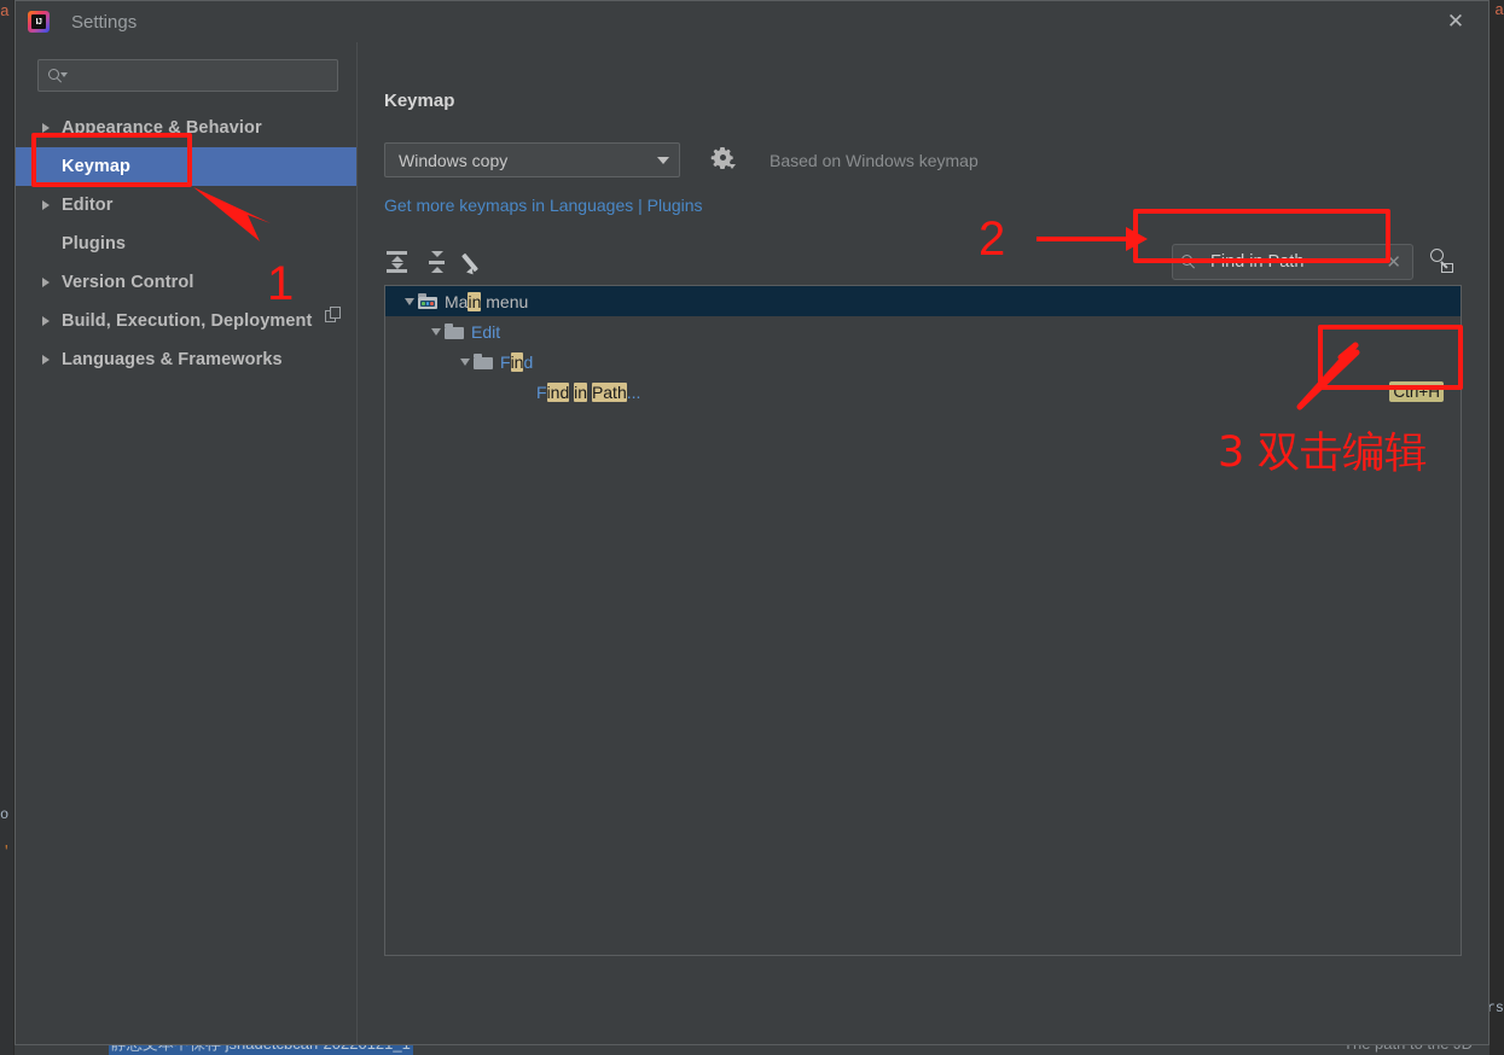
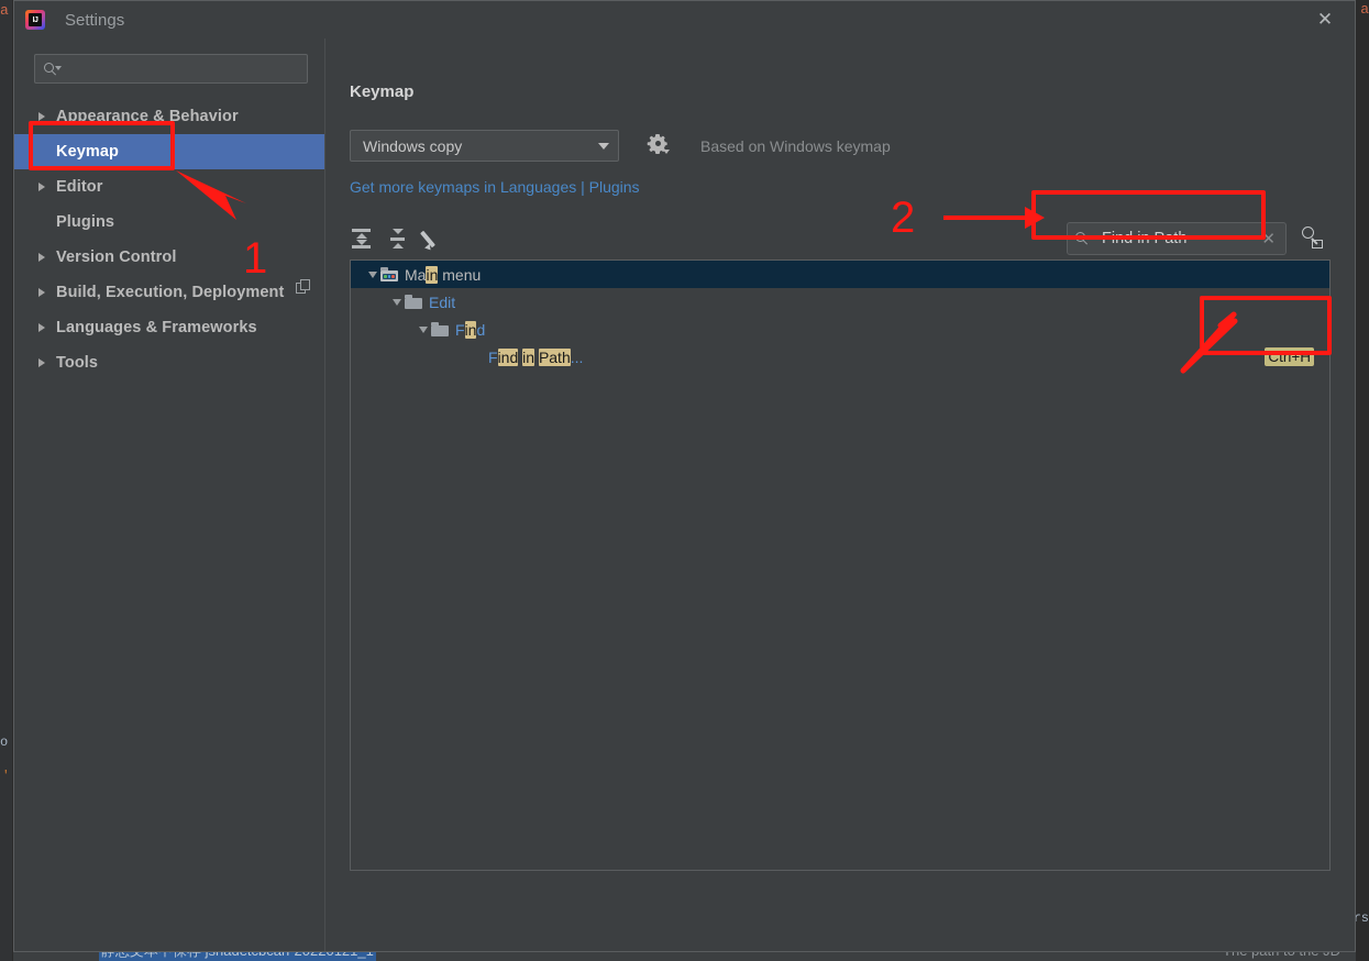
  a
  o
  '
  a
  rs
  Settings
  ✕
  Appearance & Behavior
  Keymap
  Editor
  Plugins
  Version Control
  Build, Execution, Deployment
  Languages & Frameworks
+ Tools
  Keymap
  Windows copy
  Based on Windows keymap
  Get more keymaps in Languages | Plugins
  Find in Path
  ✕
  Main menu
  Edit
  Find
  Find in Path...
  Ctrl+H
  1
  2
- 3 双击编辑
